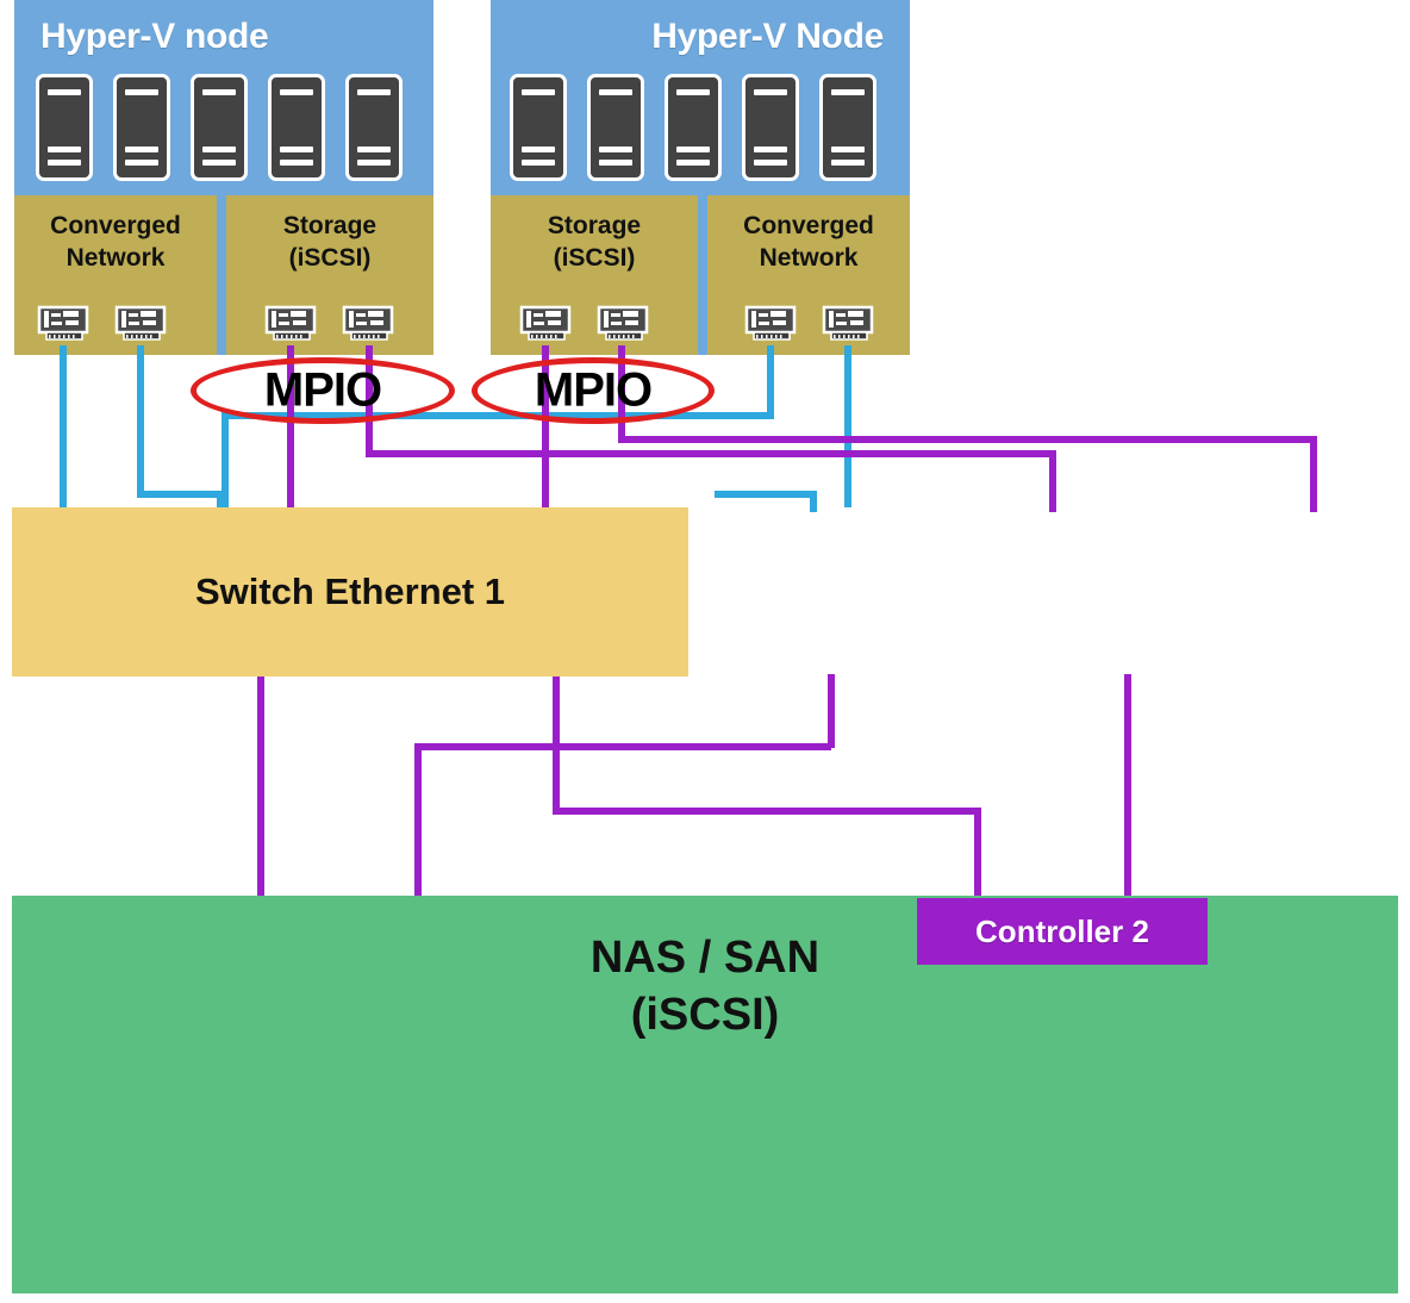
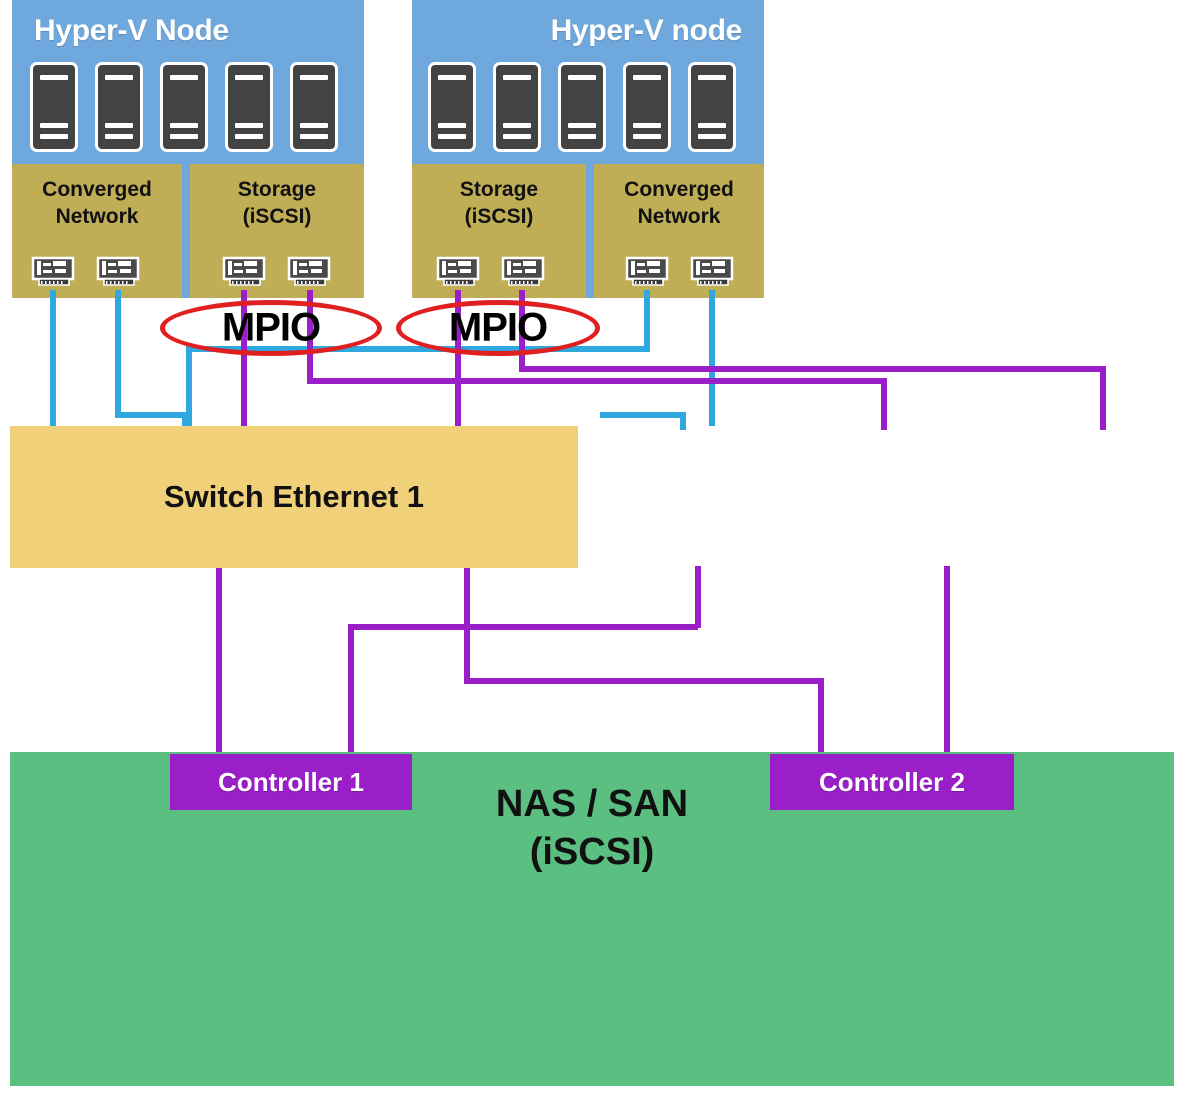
- Hyper-V node
+ Hyper-V Node
  Converged
  Network
  Storage
  (iSCSI)
- Hyper-V Node
+ Hyper-V node
  Storage
  (iSCSI)
  Converged
  Network
  MPIO
  MPIO
  Switch Ethernet 1
  NAS / SAN
  (iSCSI)
+ Controller 1
  Controller 2
